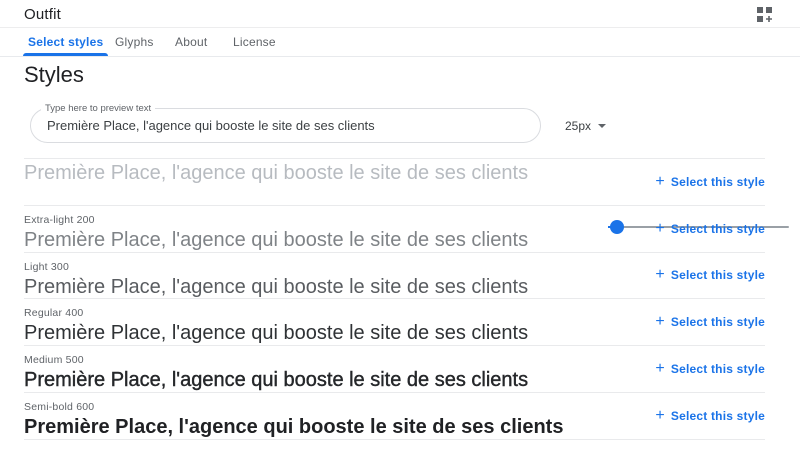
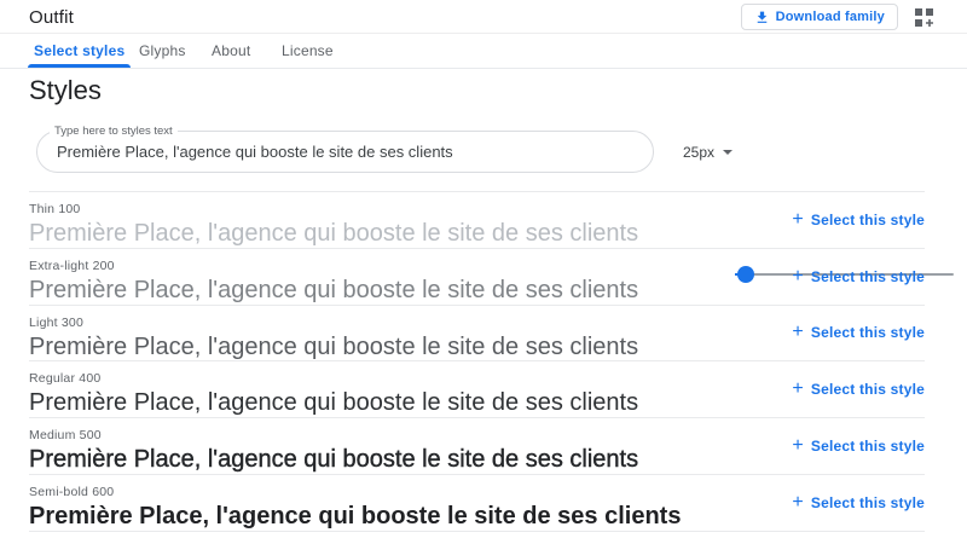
  Outfit
+ Download family
  Select styles
  Glyphs
  About
  License
  Styles
- Type here to preview text
+ Type here to styles text
  Première Place, l'agence qui booste le site de ses clients
  25px
+ Thin 100
  Première Place, l'agence qui booste le site de ses clients
  +
  Select this style
  Extra-light 200
  Première Place, l'agence qui booste le site de ses clients
  +
  Select this style
  Light 300
  Première Place, l'agence qui booste le site de ses clients
  +
  Select this style
  Regular 400
  Première Place, l'agence qui booste le site de ses clients
  +
  Select this style
  Medium 500
  Première Place, l'agence qui booste le site de ses clients
  +
  Select this style
  Semi-bold 600
  Première Place, l'agence qui booste le site de ses clients
  +
  Select this style
